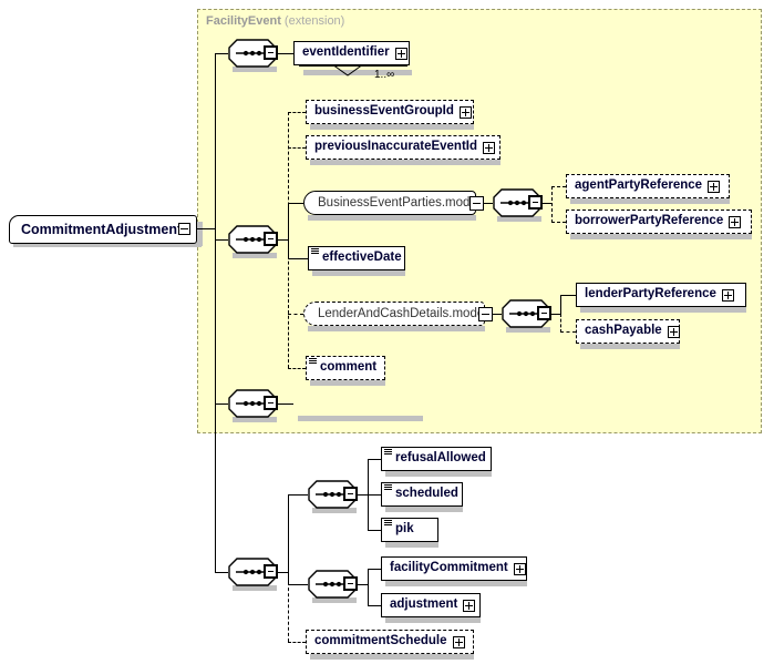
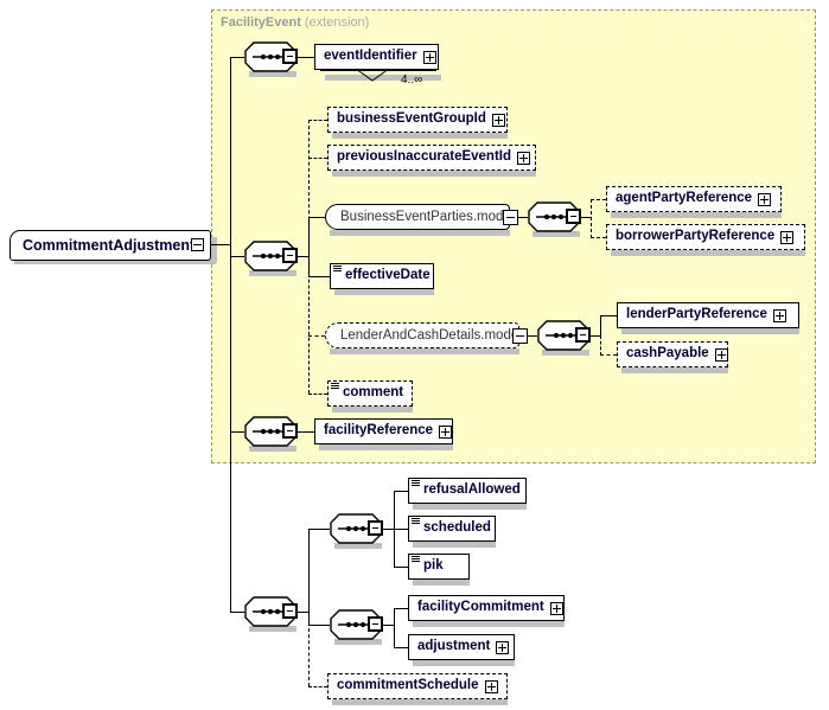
  FacilityEvent (extension)
  CommitmentAdjustmen
  eventIdentifier
- 1..∞
+ 4..∞
  businessEventGroupId
  previousInaccurateEventId
  BusinessEventParties.mod
  agentPartyReference
  borrowerPartyReference
  effectiveDate
  LenderAndCashDetails.mod
  lenderPartyReference
  cashPayable
  comment
+ facilityReference
  refusalAllowed
  scheduled
  pik
  facilityCommitment
  adjustment
  commitmentSchedule
